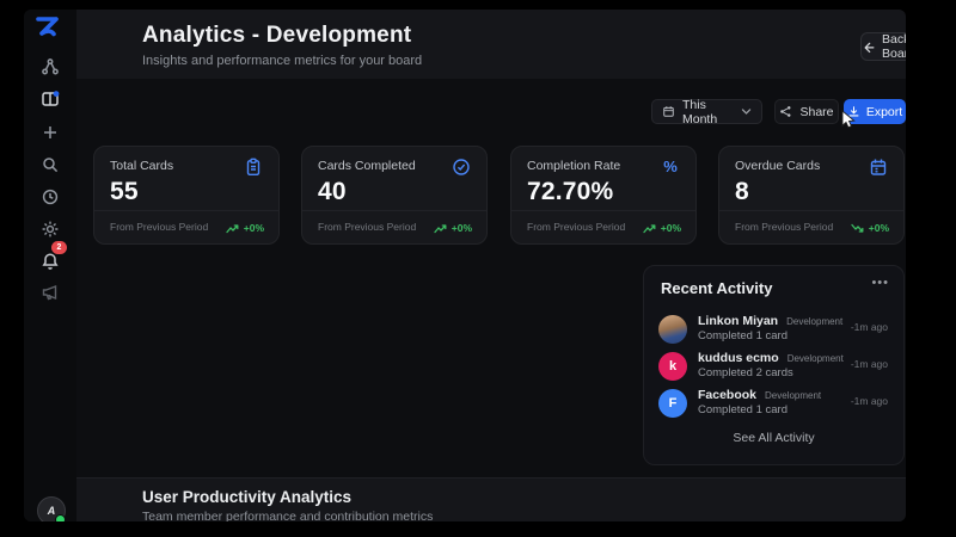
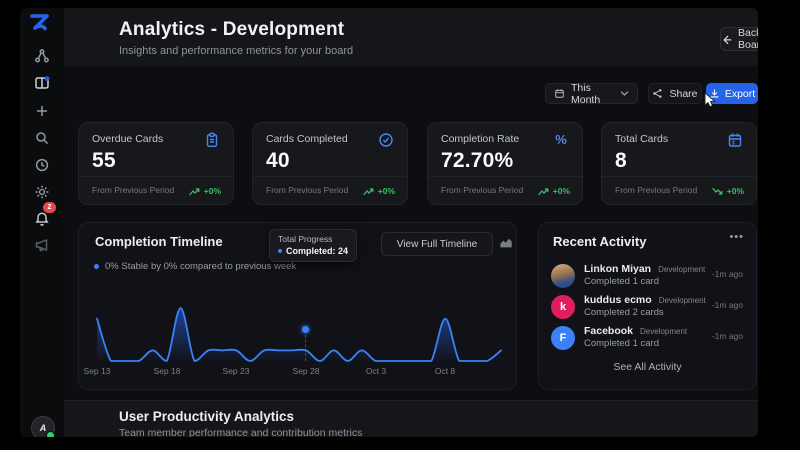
  A
  Analytics - Development
  Insights and performance metrics for your board
  This Month
  Share
  Export
- Total Cards
+ Overdue Cards
  55
  From Previous Period
  +0%
  Cards Completed
  40
  From Previous Period
  +0%
  Completion Rate
  %
  72.70%
  From Previous Period
  +0%
- Overdue Cards
+ Total Cards
  8
  From Previous Period
  +0%
+ Completion Timeline
+ View Full Timeline
+ 0% Stable by 0% compared to previous week
+ Total Progress
+ Completed: 24
+ Sep 13
+ Sep 18
+ Sep 23
+ Sep 28
+ Oct 3
+ Oct 8
  Recent Activity
  •••
  Linkon Miyan Development
  Completed 1 card
  -1m ago
  k
  kuddus ecmo Development
  Completed 2 cards
  -1m ago
  F
  Facebook Development
  Completed 1 card
  -1m ago
  See All Activity
  User Productivity Analytics
  Team member performance and contribution metrics
